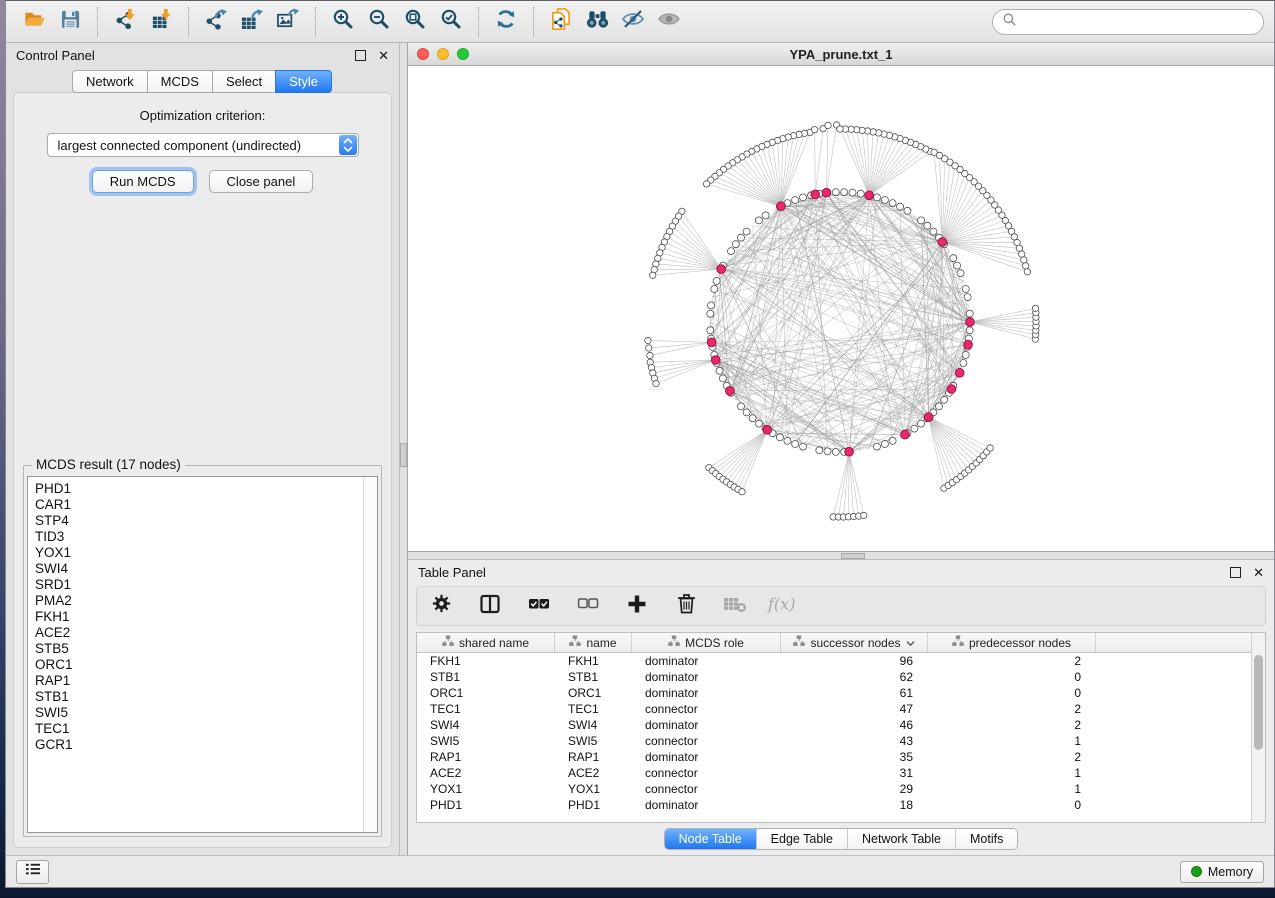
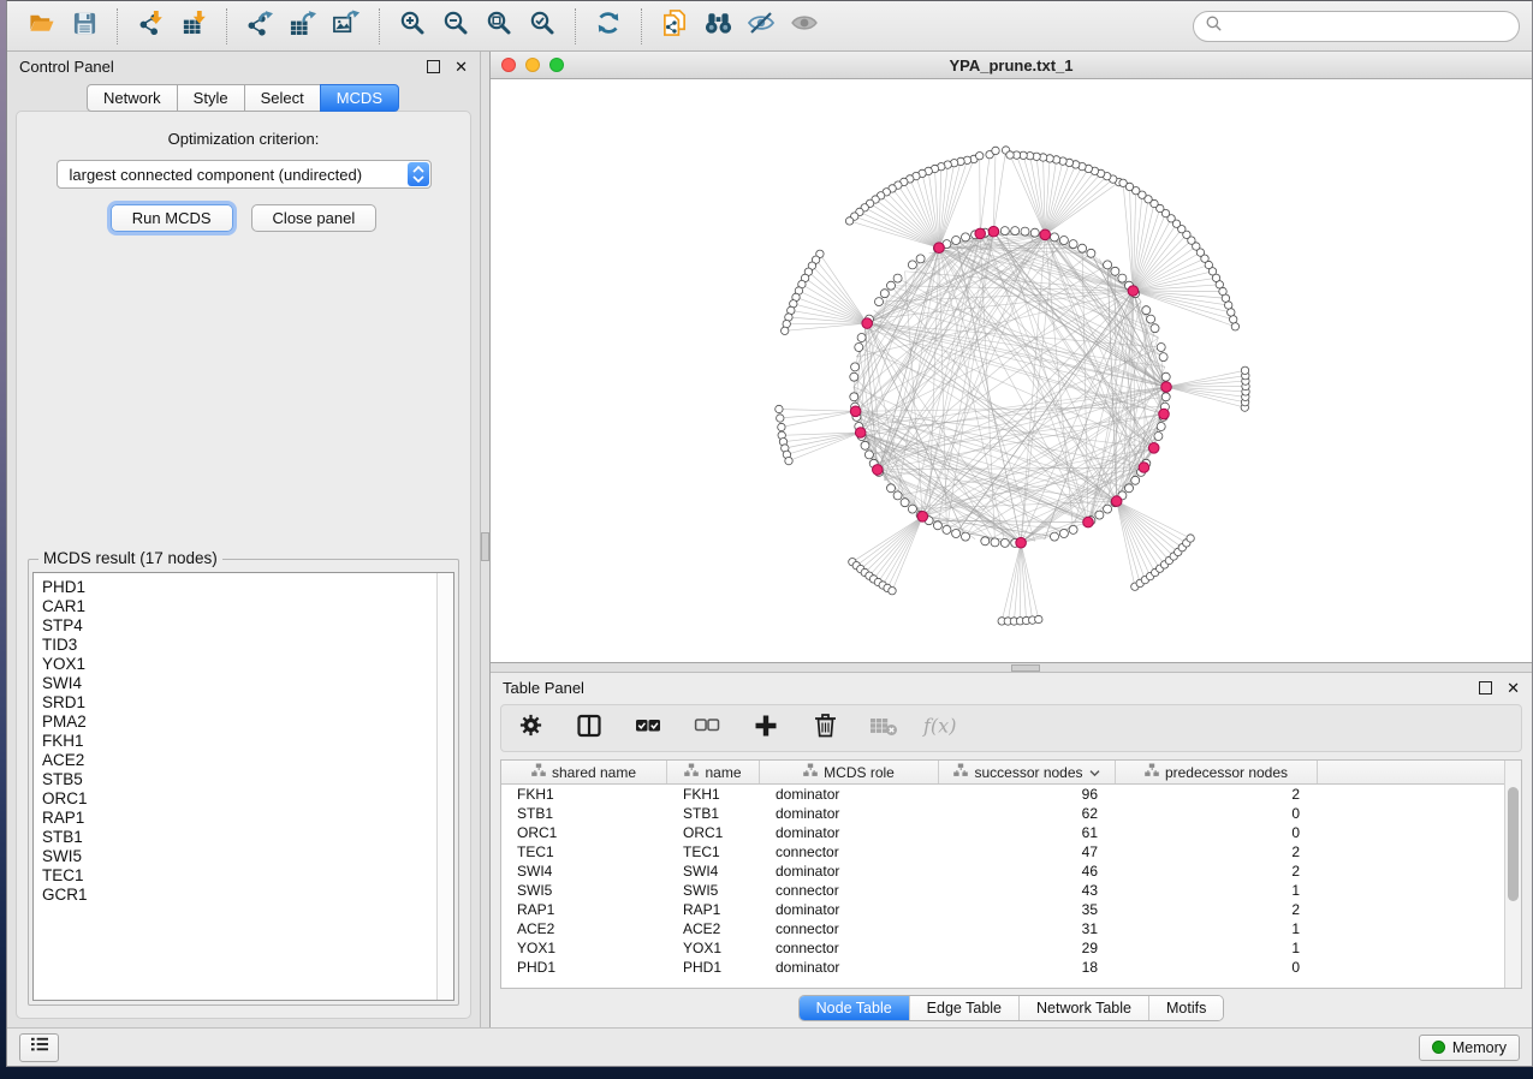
  Control Panel
  ✕
  Network
- MCDS
+ Style
  Select
- Style
+ MCDS
  Optimization criterion:
  largest connected component (undirected)
  Run MCDS
  Close panel
  MCDS result (17 nodes)
  PHD1
  CAR1
  STP4
  TID3
  YOX1
  SWI4
  SRD1
  PMA2
  FKH1
  ACE2
  STB5
  ORC1
  RAP1
  STB1
  SWI5
  TEC1
  GCR1
  YPA_prune.txt_1
  Table Panel
  ✕
  f(x)
  shared name
  name
  MCDS role
  successor nodes
  predecessor nodes
  FKH1
  FKH1
  dominator
  96
  2
  STB1
  STB1
  dominator
  62
  0
  ORC1
  ORC1
  dominator
  61
  0
  TEC1
  TEC1
  connector
  47
  2
  SWI4
  SWI4
  dominator
  46
  2
  SWI5
  SWI5
  connector
  43
  1
  RAP1
  RAP1
  dominator
  35
  2
  ACE2
  ACE2
  connector
  31
  1
  YOX1
  YOX1
  connector
  29
  1
  PHD1
  PHD1
  dominator
  18
  0
  Node Table
  Edge Table
  Network Table
  Motifs
  Memory
